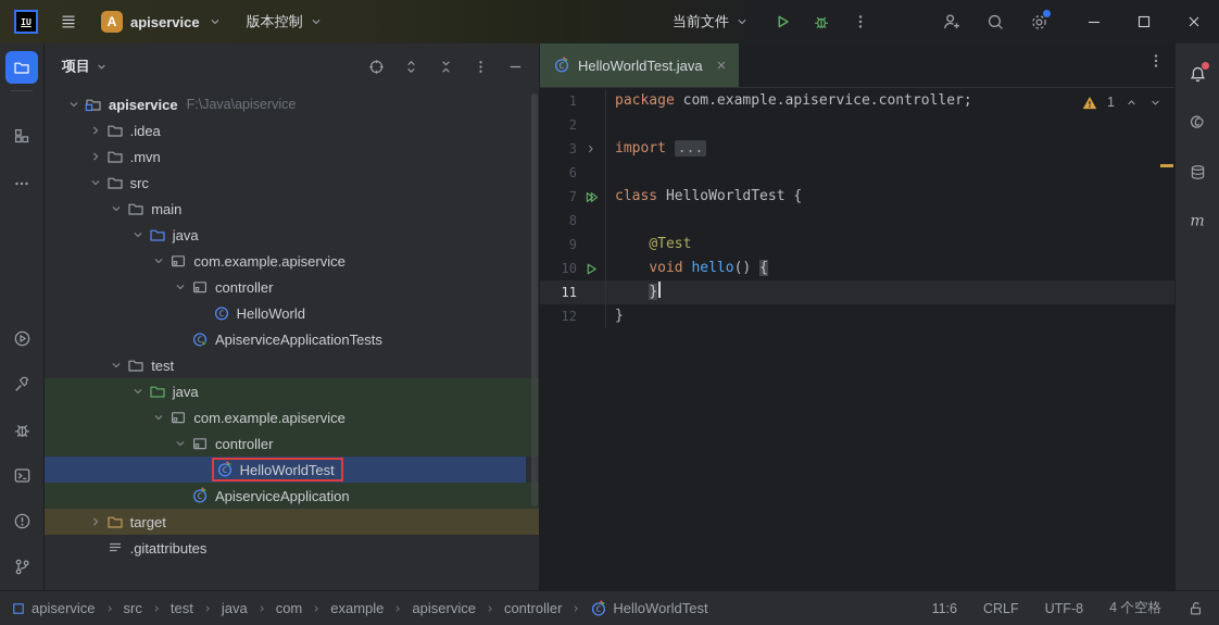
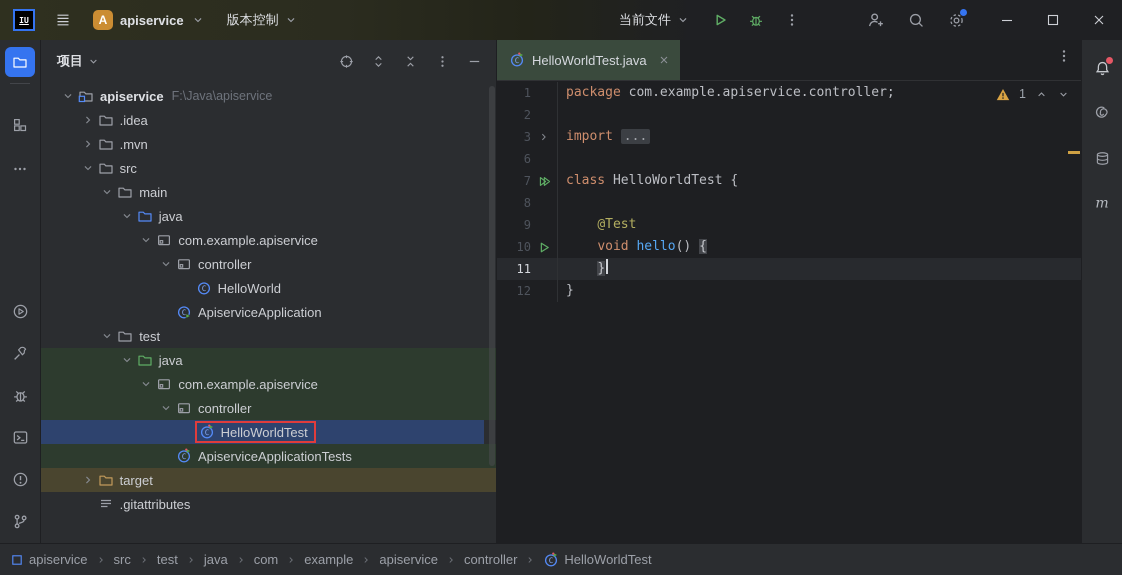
  IU
  A
  apiservice
  版本控制
  当前文件
  项目
  apiservice
  F:\Java\apiservice
  .idea
  .mvn
  src
  main
  java
  com.example.apiservice
  controller
  C
  HelloWorld
  C
- ApiserviceApplicationTests
+ ApiserviceApplication
  test
  java
  com.example.apiservice
  controller
  C
  HelloWorldTest
  C
- ApiserviceApplication
+ ApiserviceApplicationTests
  target
  .gitattributes
  C
  HelloWorldTest.java
  1
  1
  package com.example.apiservice.controller;
  2
  3
  import ...
  6
  7
  class HelloWorldTest {
  8
  9
  @Test
  10
  void hello() {
  11
  }
  12
  }
  m
  apiservice
  src
  test
  java
  com
  example
  apiservice
  controller
  C
  HelloWorldTest
- 11:6
- CRLF
- UTF-8
- 4 个空格
